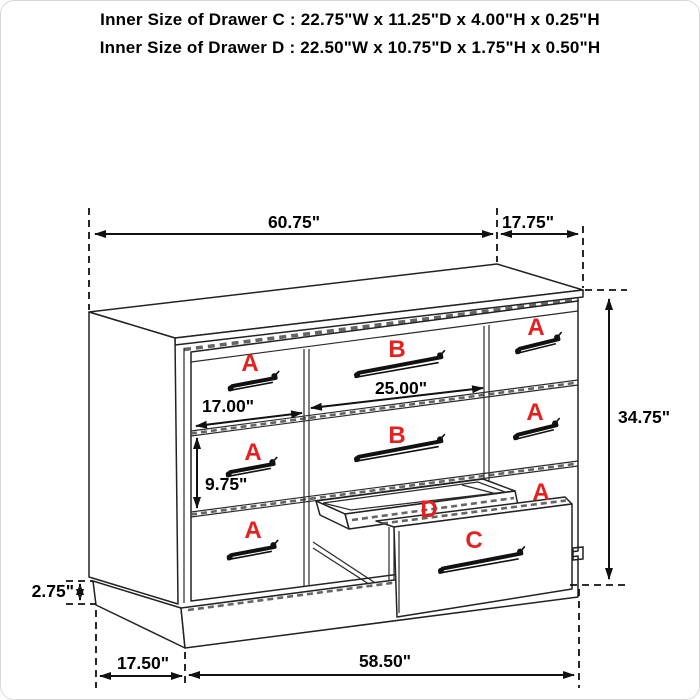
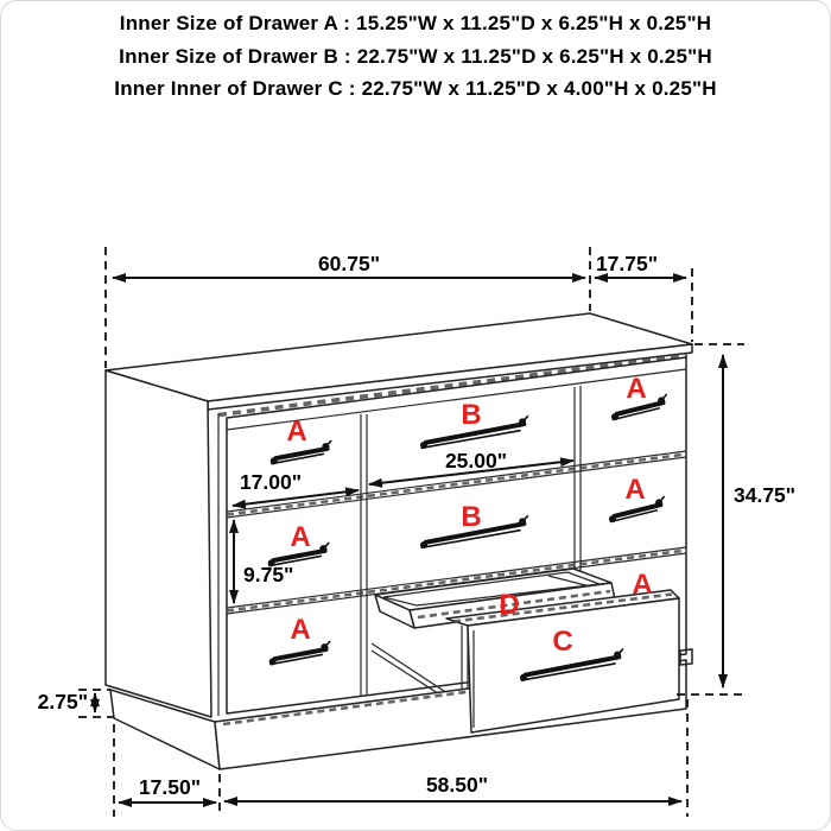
+ Inner Size of Drawer A : 15.25"W x 11.25"D x 6.25"H x 0.25"H
+ Inner Size of Drawer B : 22.75"W x 11.25"D x 6.25"H x 0.25"H
- Inner Size of Drawer C : 22.75"W x 11.25"D x 4.00"H x 0.25"H
+ Inner Inner of Drawer C : 22.75"W x 11.25"D x 4.00"H x 0.25"H
- Inner Size of Drawer D : 22.50"W x 10.75"D x 1.75"H x 0.50"H
  A
  A
  A
  B
  B
  A
  A
  A
  D
  C
  60.75"
  17.75"
  34.75"
  17.00"
  25.00"
  9.75"
  2.75"
  17.50"
  58.50"
